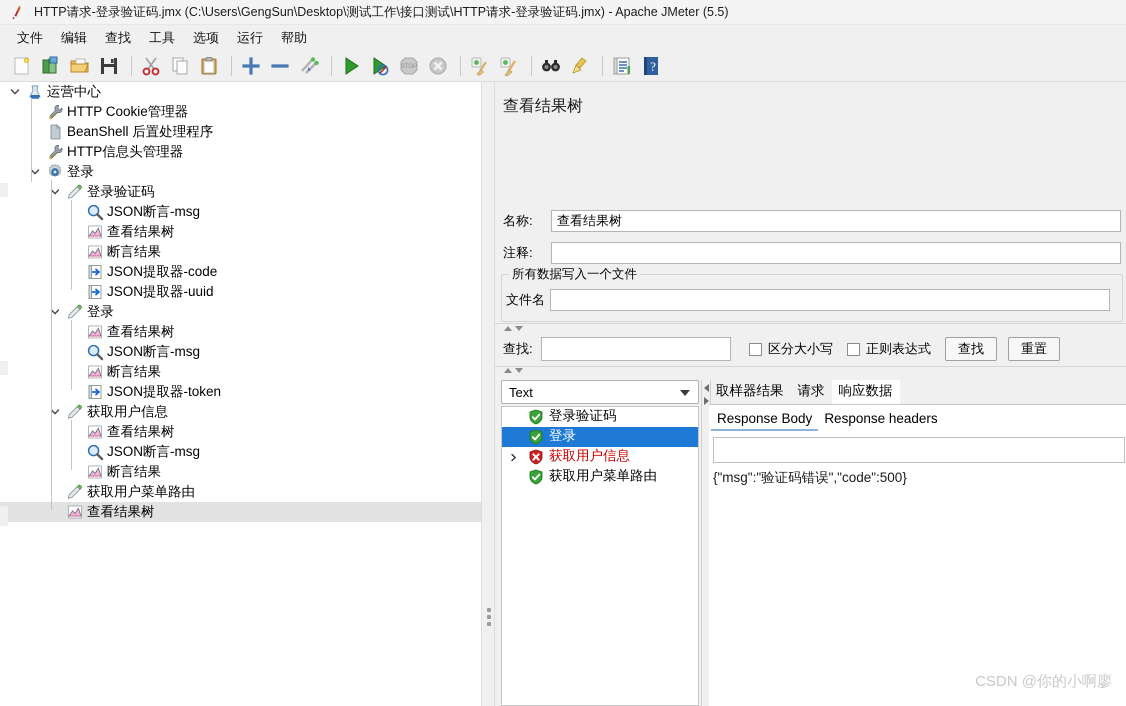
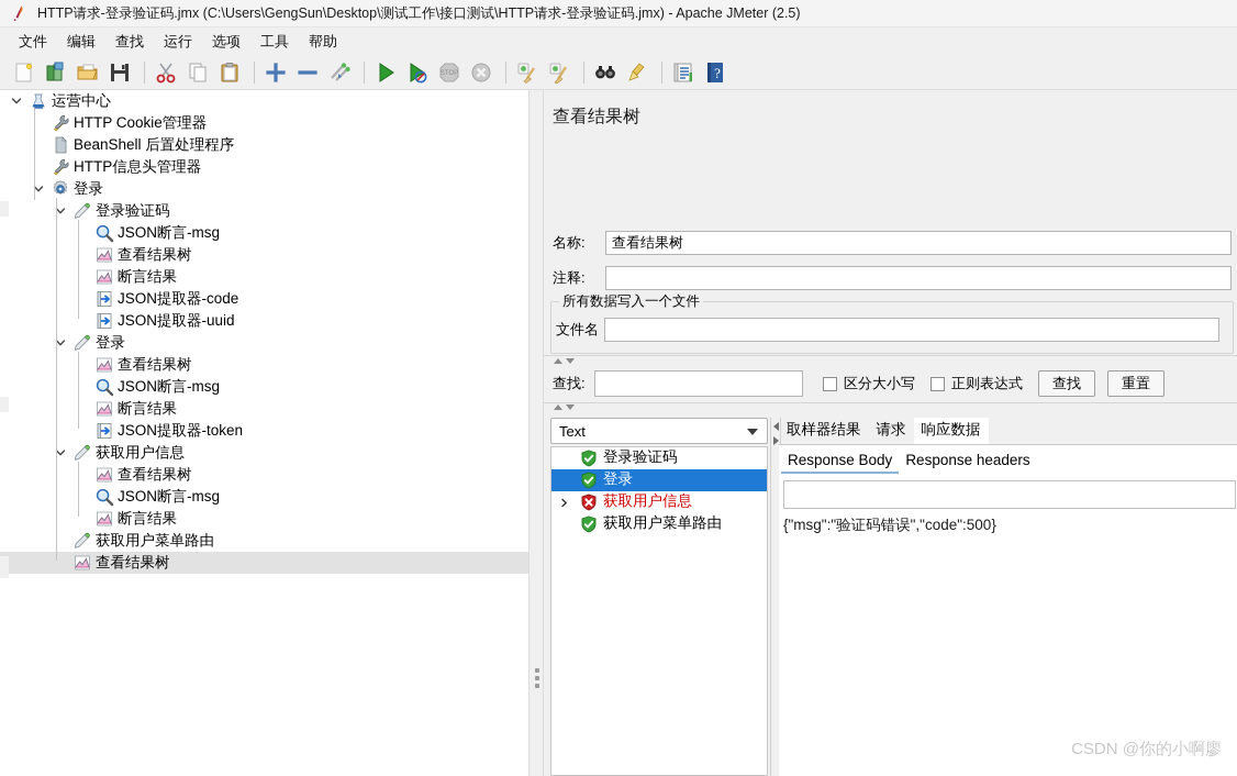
- HTTP请求-登录验证码.jmx (C:\Users\GengSun\Desktop\测试工作\接口测试\HTTP请求-登录验证码.jmx) - Apache JMeter (5.5)
+ HTTP请求-登录验证码.jmx (C:\Users\GengSun\Desktop\测试工作\接口测试\HTTP请求-登录验证码.jmx) - Apache JMeter (2.5)
  文件
  编辑
  查找
- 工具
+ 运行
  选项
- 运行
+ 工具
  帮助
  ?
  运营中心
  HTTP Cookie管理器
  BeanShell 后置处理程序
  HTTP信息头管理器
  登录
  登录验证码
  JSON断言-msg
  查看结果树
  断言结果
  JSON提取器-code
  JSON提取器-uuid
  登录
  查看结果树
  JSON断言-msg
  断言结果
  JSON提取器-token
  获取用户信息
  查看结果树
  JSON断言-msg
  断言结果
  获取用户菜单路由
  查看结果树
  查看结果树
  名称:
  查看结果树
  注释:
  所有数据写入一个文件
  文件名
  查找:
  区分大小写
  正则表达式
  查找
  重置
  Text
  登录验证码
  登录
  获取用户信息
  获取用户菜单路由
  取样器结果
  请求
  响应数据
  Response Body
  Response headers
  {"msg":"验证码错误","code":500}
  CSDN @你的小啊廖
